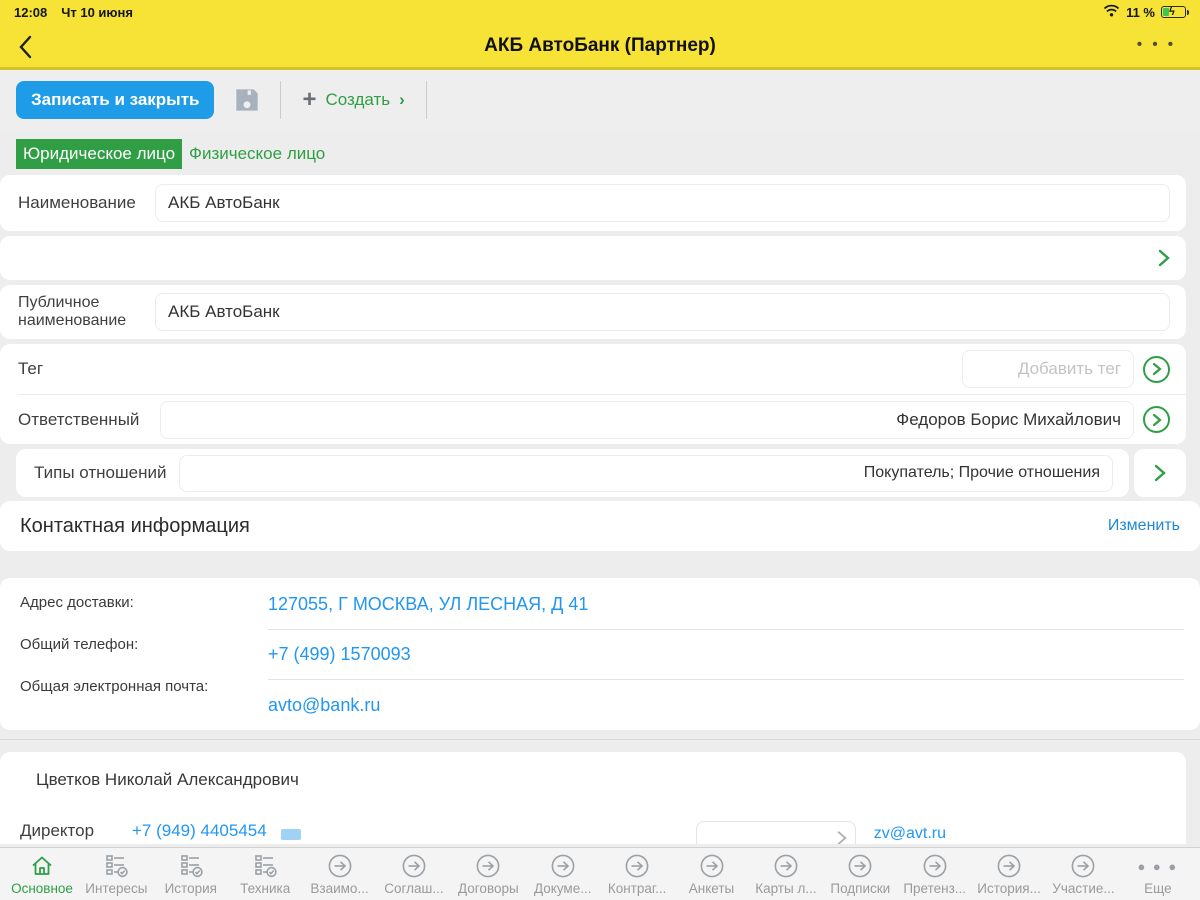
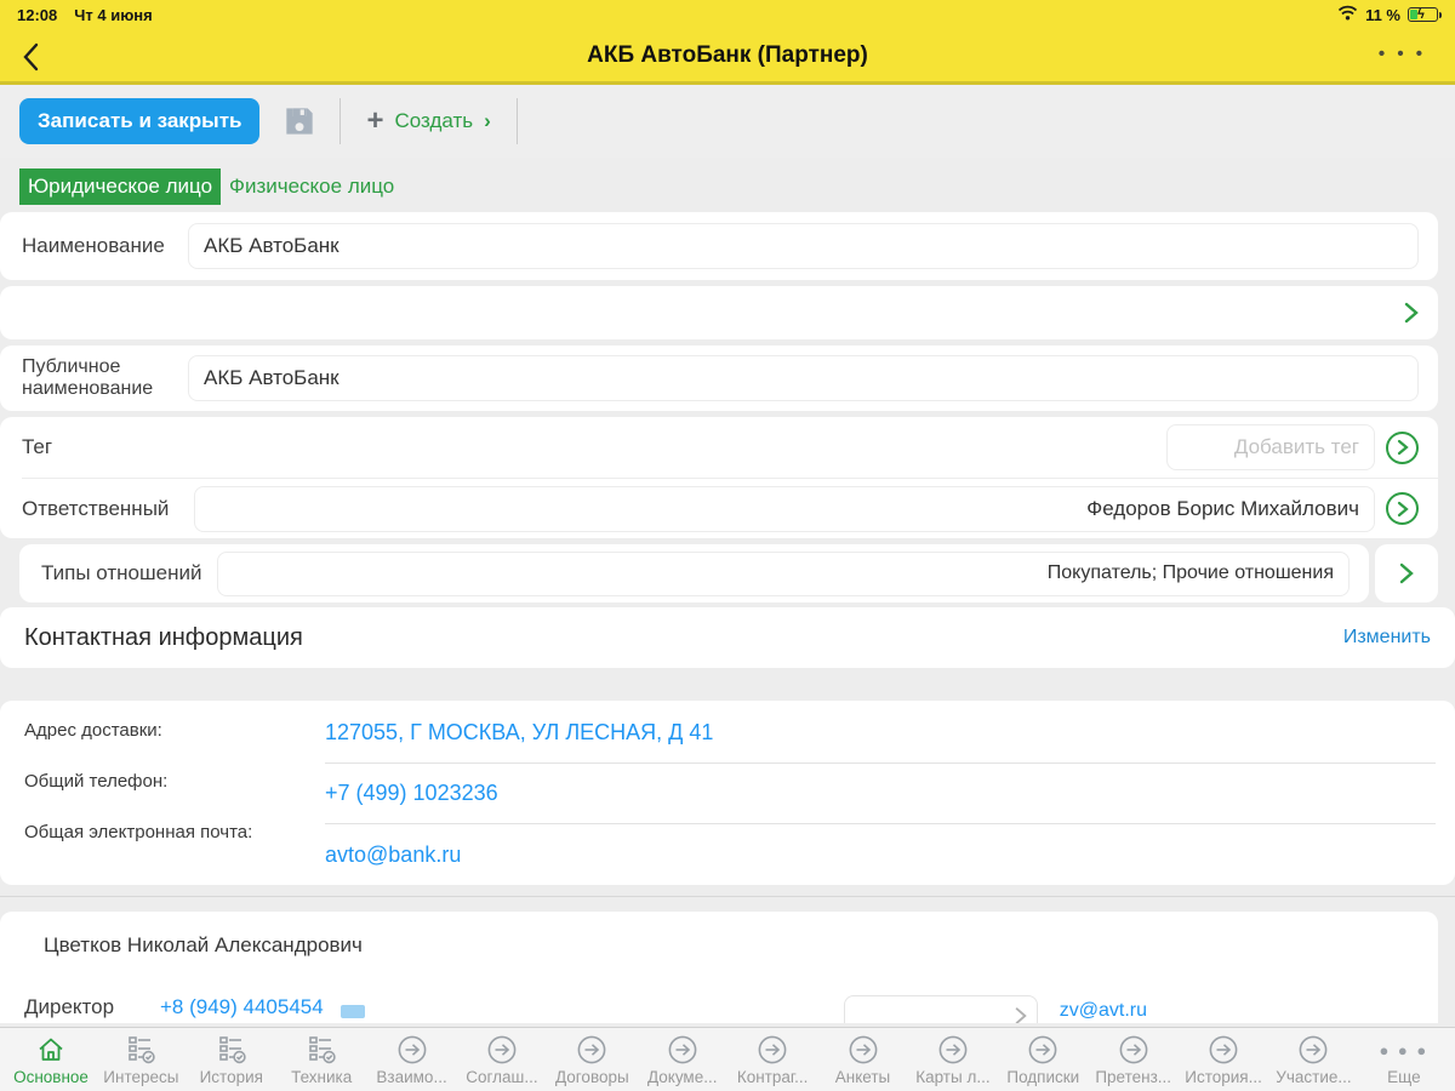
  12:08
- Чт 10 июня
+ Чт 4 июня
  11 %
  ϟ
  АКБ АвтоБанк (Партнер)
  • • •
  Записать и закрыть
  +
  Создать
  ›
  Юридическое лицо
  Физическое лицо
  Наименование
  АКБ АвтоБанк
  Публичное наименование
  АКБ АвтоБанк
  Тег
  Добавить тег
  Ответственный
  Федоров Борис Михайлович
  Типы отношений
  Покупатель; Прочие отношения
  Контактная информация
  Изменить
  Адрес доставки:
  Общий телефон:
  Общая электронная почта:
  127055, Г МОСКВА, УЛ ЛЕСНАЯ, Д 41
- +7 (499) 1570093
+ +7 (499) 1023236
  avto@bank.ru
  Цветков Николай Александрович
  Директор
- +7 (949) 4405454
+ +8 (949) 4405454
  zv@avt.ru
  Основное
  Интересы
  История
  Техника
  Взаимо...
  Соглаш...
  Договоры
  Докуме...
  Контраг...
  Анкеты
  Карты л...
  Подписки
  Претенз...
  История...
  Участие...
  ● ● ●
  Еще
